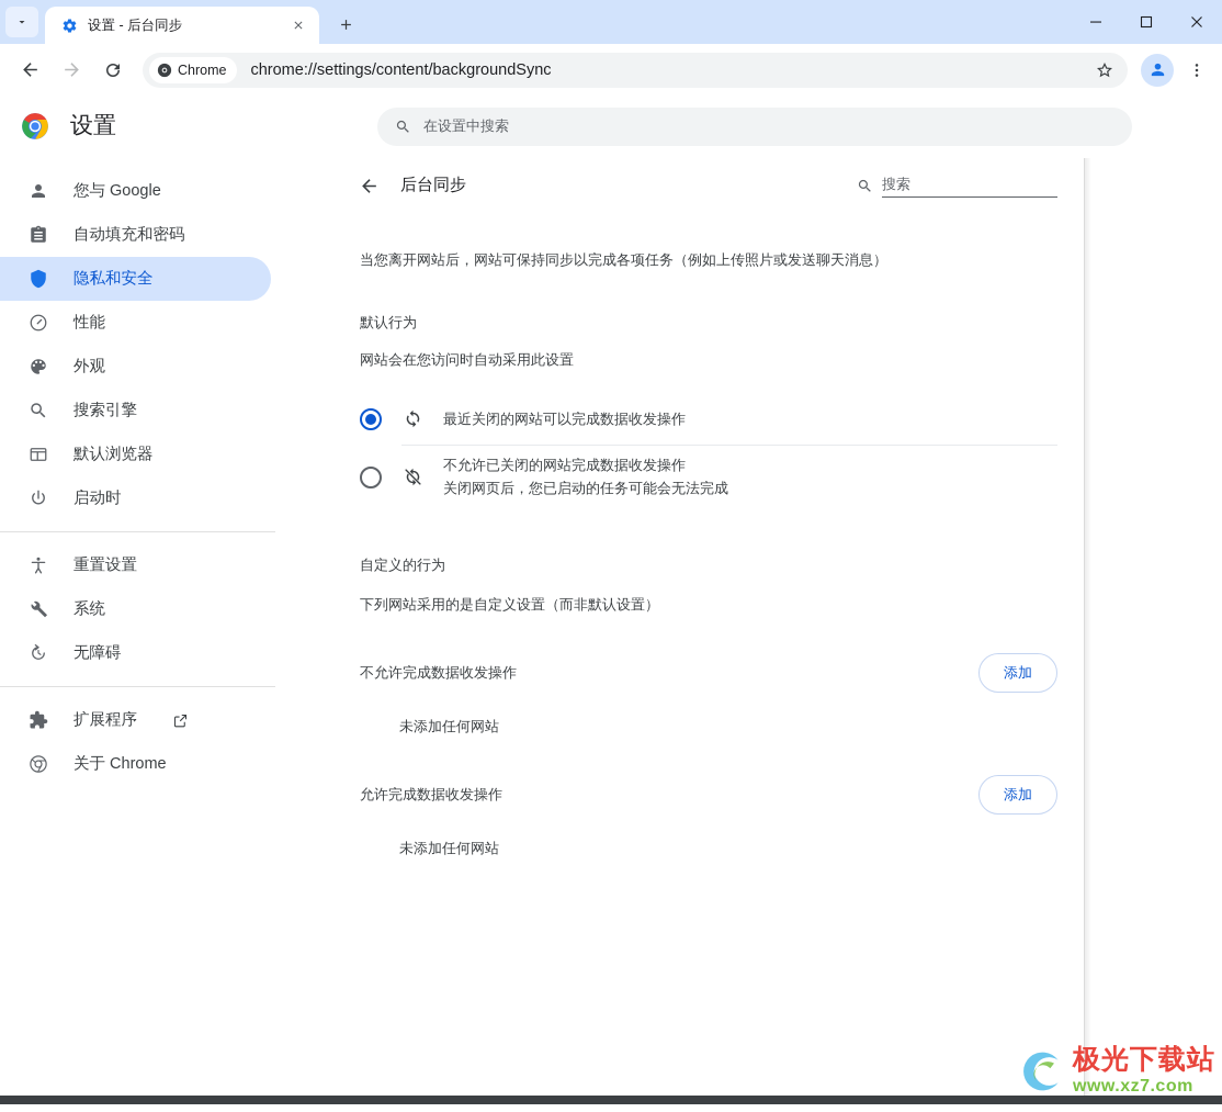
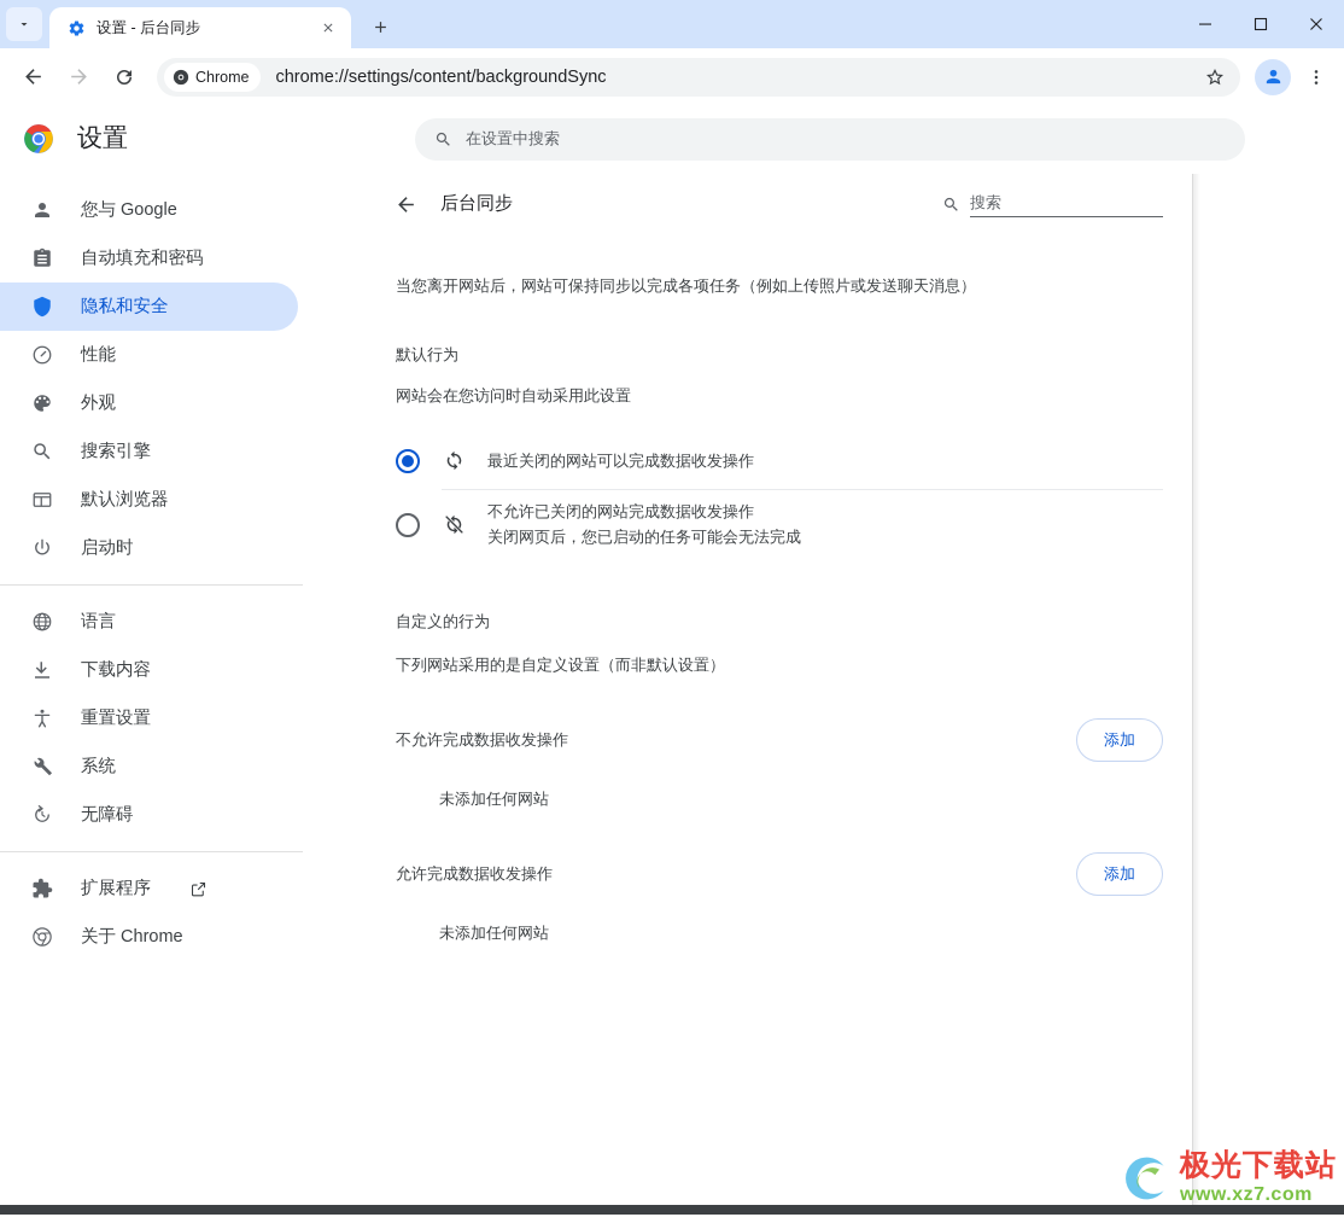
  设置 - 后台同步
  Chrome
  chrome://settings/content/backgroundSync
  设置
  在设置中搜索
  您与 Google
  自动填充和密码
  隐私和安全
  性能
  外观
  搜索引擎
  默认浏览器
  启动时
+ 语言
+ 下载内容
  重置设置
  系统
  无障碍
  扩展程序
  关于 Chrome
  后台同步
  搜索
  当您离开网站后，网站可保持同步以完成各项任务（例如上传照片或发送聊天消息）
  默认行为
  网站会在您访问时自动采用此设置
  最近关闭的网站可以完成数据收发操作
  不允许已关闭的网站完成数据收发操作
  关闭网页后，您已启动的任务可能会无法完成
  自定义的行为
  下列网站采用的是自定义设置（而非默认设置）
  不允许完成数据收发操作
  添加
  未添加任何网站
  允许完成数据收发操作
  添加
  未添加任何网站
  极光下载站
  www.xz7.com
